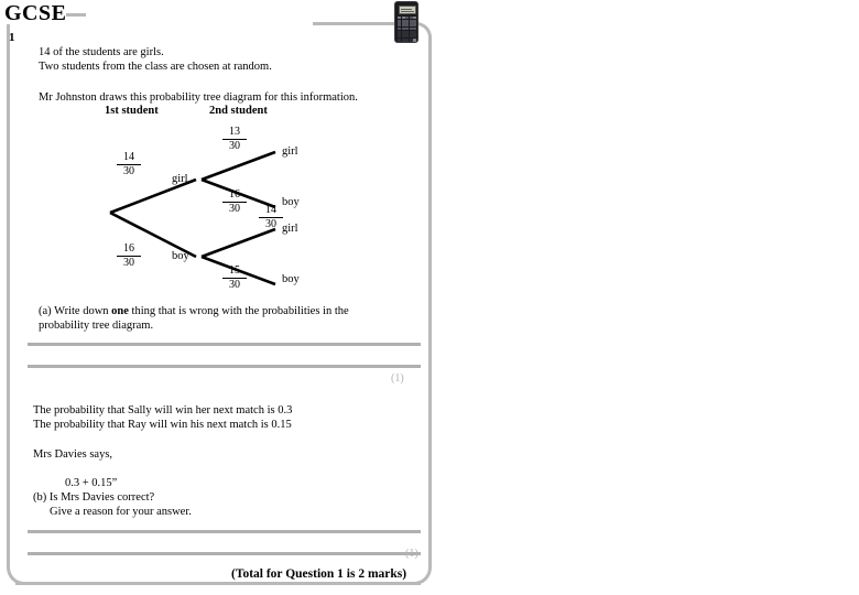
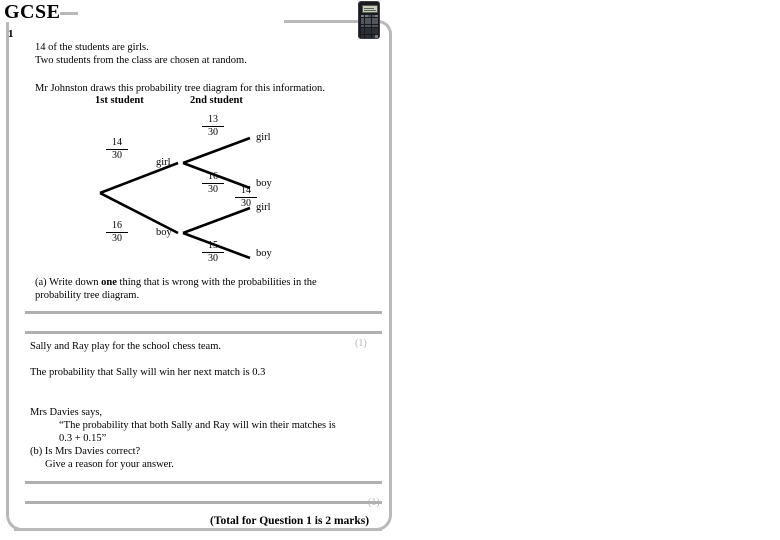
  GCSE
  1
  14 of the students are girls.
  Two students from the class are chosen at random.
  Mr Johnston draws this probability tree diagram for this information.
  1st student
  2nd student
  girl
  boy
  girl
  boy
  girl
  boy
  14
  30
  16
  30
  13
  30
  16
  30
  14
  30
  15
  30
  (a) Write down one thing that is wrong with the probabilities in the
  probability tree diagram.
  (1)
+ Sally and Ray play for the school chess team.
  The probability that Sally will win her next match is 0.3
- The probability that Ray will win his next match is 0.15
  Mrs Davies says,
+ “The probability that both Sally and Ray will win their matches is
  0.3 + 0.15”
  (b) Is Mrs Davies correct?
  Give a reason for your answer.
  (1)
  (Total for Question 1 is 2 marks)
